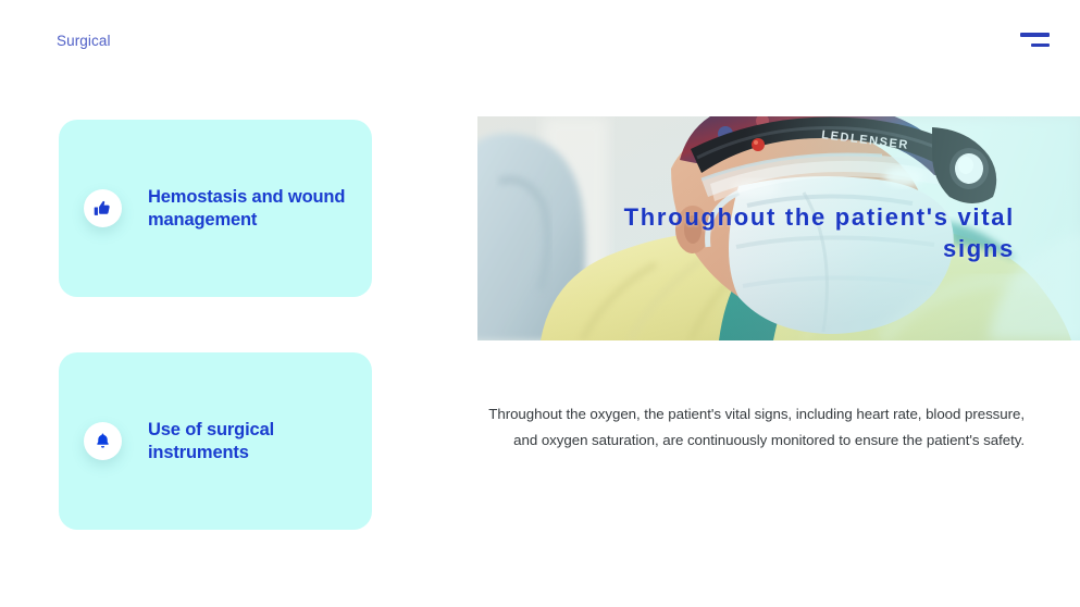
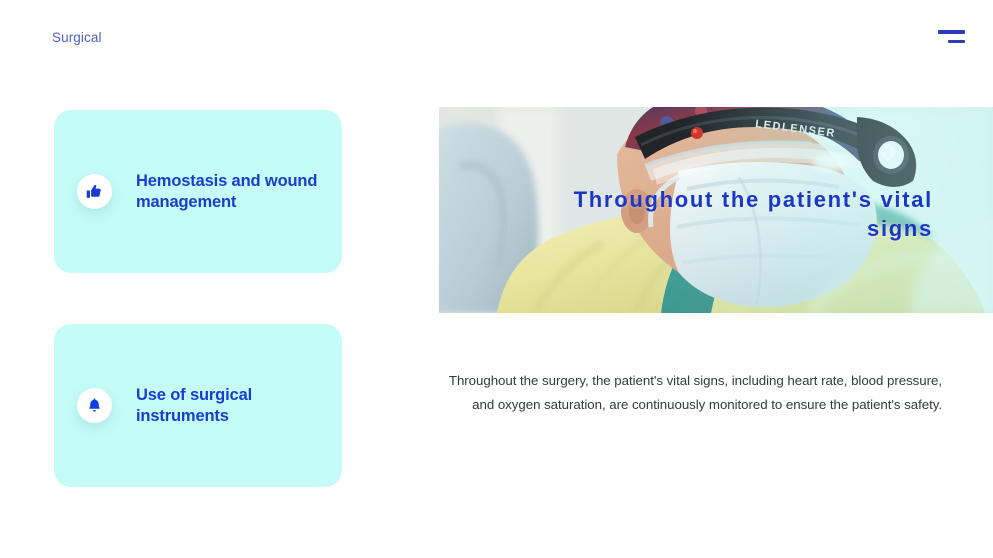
  Surgical
  Hemostasis and wound management
  Use of surgical instruments
  Throughout the patient's vital signs
- Throughout the oxygen, the patient's vital signs, including heart rate, blood pressure, and oxygen saturation, are continuously monitored to ensure the patient's safety.
+ Throughout the surgery, the patient's vital signs, including heart rate, blood pressure, and oxygen saturation, are continuously monitored to ensure the patient's safety.
